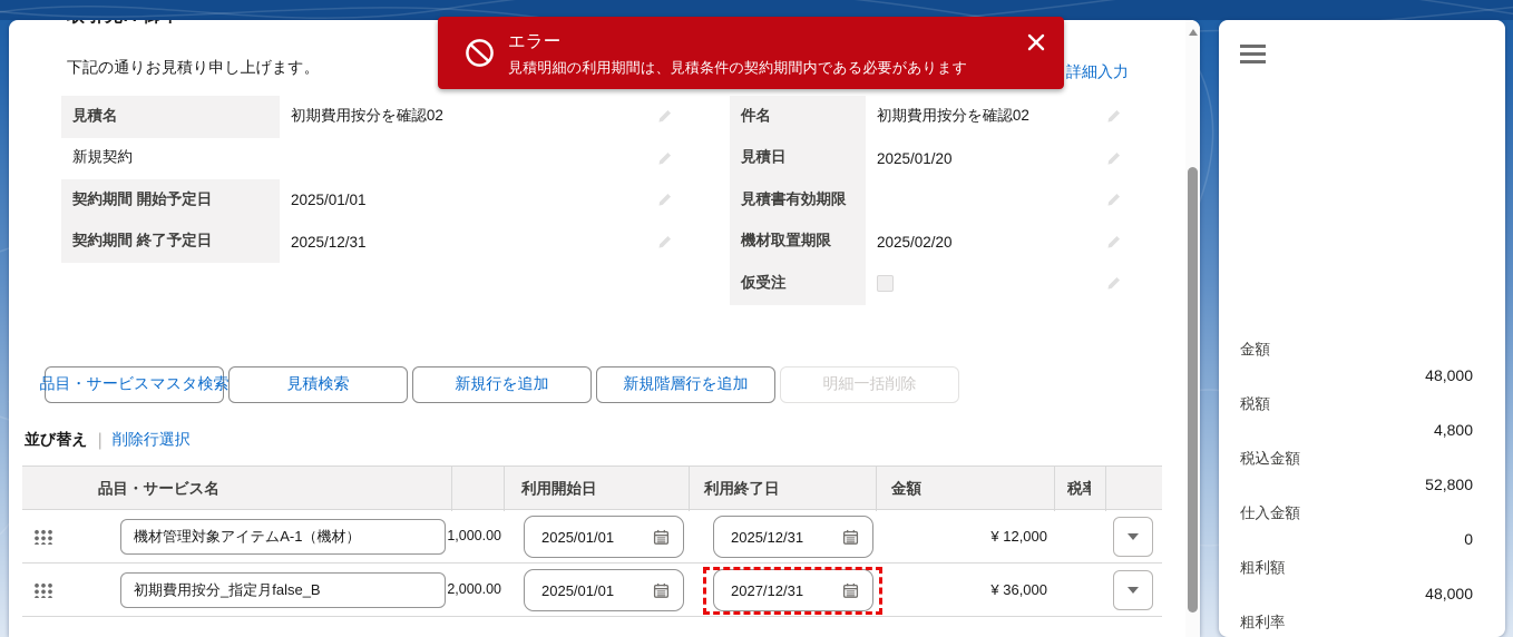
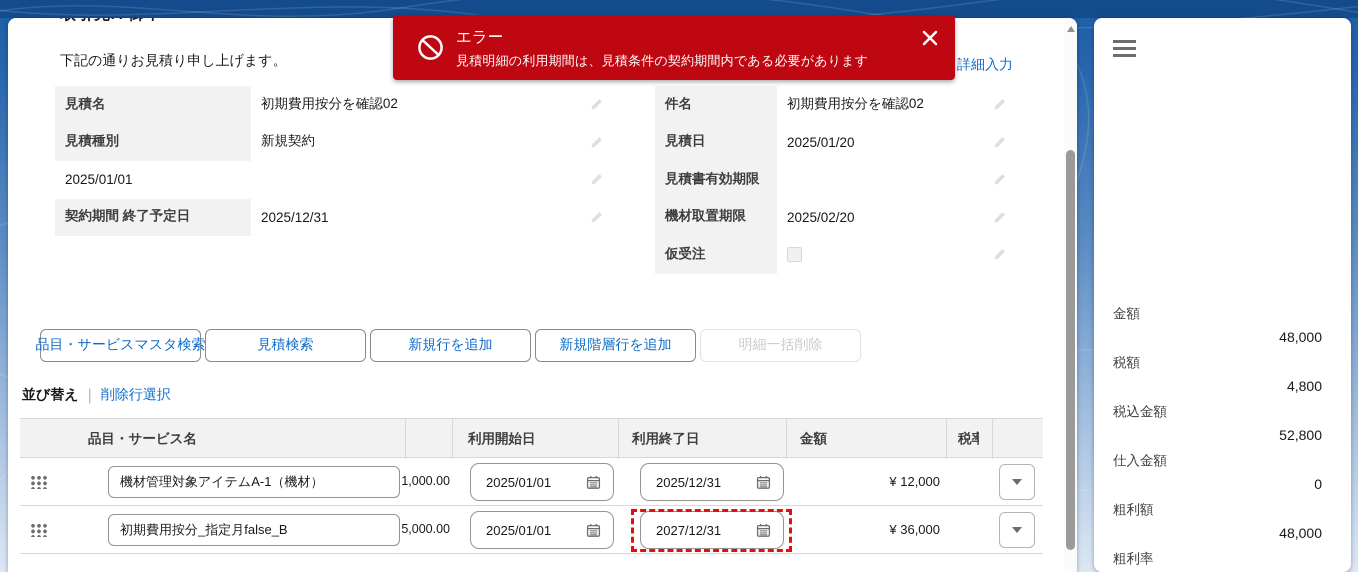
  下記の通りお見積り申し上げます。
  詳細入力
  見積名
  初期費用按分を確認02
+ 見積種別
  新規契約
- 契約期間 開始予定日
  2025/01/01
  契約期間 終了予定日
  2025/12/31
  件名
  初期費用按分を確認02
  見積日
  2025/01/20
  見積書有効期限
  機材取置期限
  2025/02/20
  仮受注
  品目・サービスマスタ検索
  見積検索
  新規行を追加
  新規階層行を追加
  明細一括削除
  並び替え
  |
  削除行選択
  品目・サービス名
  利用開始日
  利用終了日
  金額
  税率
  機材管理対象アイテムA-1（機材）
  1,000.00
  2025/01/01
  2025/12/31
  ¥ 12,000
  初期費用按分_指定月false_B
- 2,000.00
+ 5,000.00
  2025/01/01
  2027/12/31
  ¥ 36,000
  金額
  48,000
  税額
  4,800
  税込金額
  52,800
  仕入金額
  0
  粗利額
  48,000
  粗利率
  エラー
  見積明細の利用期間は、見積条件の契約期間内である必要があります
